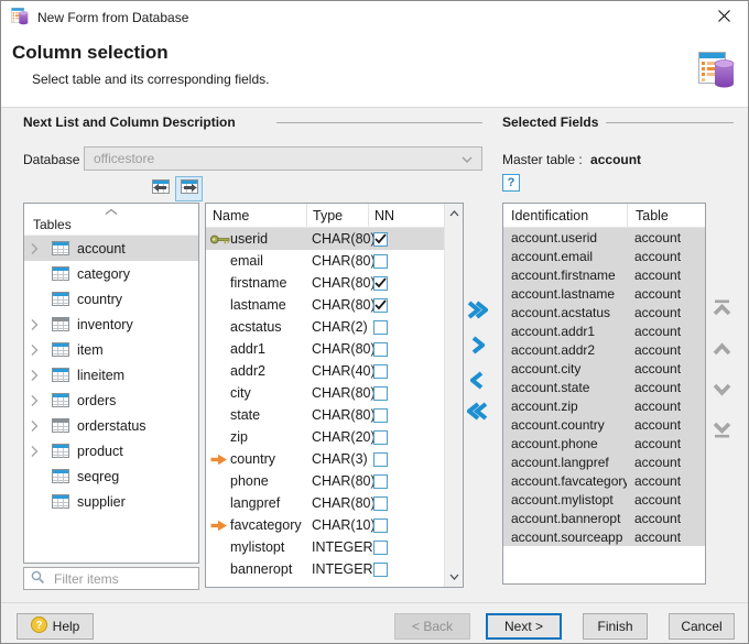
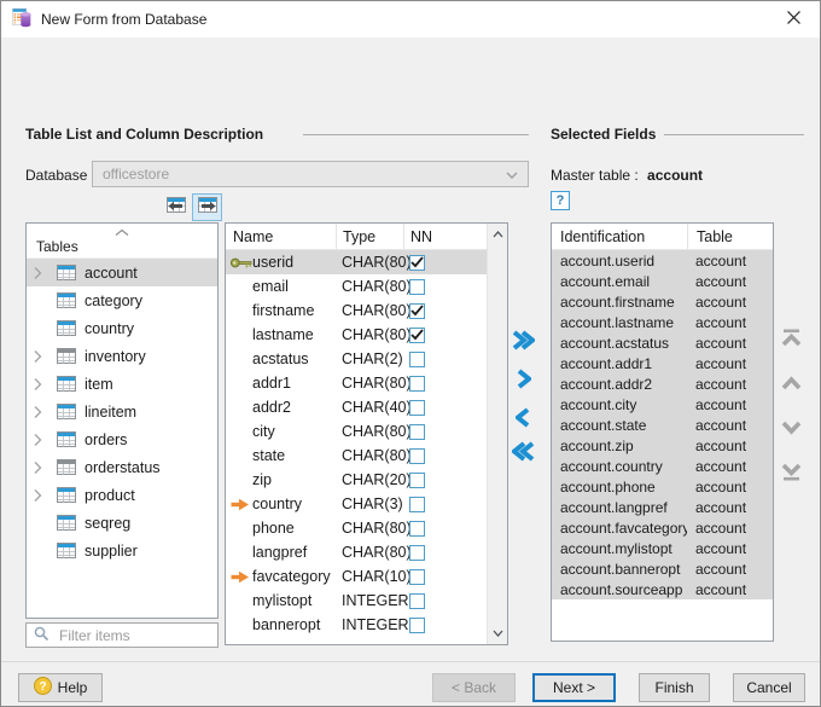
  New Form from Database
- Column selection
- Select table and its corresponding fields.
- Next List and Column Description
+ Table List and Column Description
  Database
  officestore
  Tables
  account
  category
  country
  inventory
  item
  lineitem
  orders
  orderstatus
  product
  seqreg
  supplier
  Filter items
  Name
  Type
  NN
  userid
  CHAR(80
  email
  CHAR(80
  firstname
  CHAR(80
  lastname
  CHAR(80
  acstatus
  CHAR(2)
  addr1
  CHAR(80
  addr2
  CHAR(40
  city
  CHAR(80
  state
  CHAR(80
  zip
  CHAR(20
  country
  CHAR(3)
  phone
  CHAR(80
  langpref
  CHAR(80
  favcategory
  CHAR(10
  mylistopt
  INTEGER
  banneropt
  INTEGER
  Selected Fields
  Master table : account
  ?
  Identification
  Table
  account.userid
  account
  account.email
  account
  account.firstname
  account
  account.lastname
  account
  account.acstatus
  account
  account.addr1
  account
  account.addr2
  account
  account.city
  account
  account.state
  account
  account.zip
  account
  account.country
  account
  account.phone
  account
  account.langpref
  account
  account.favcategory
  account
  account.mylistopt
  account
  account.banneropt
  account
  account.sourceapp
  account
  ?
  Help
  < Back
  Next >
  Finish
  Cancel
